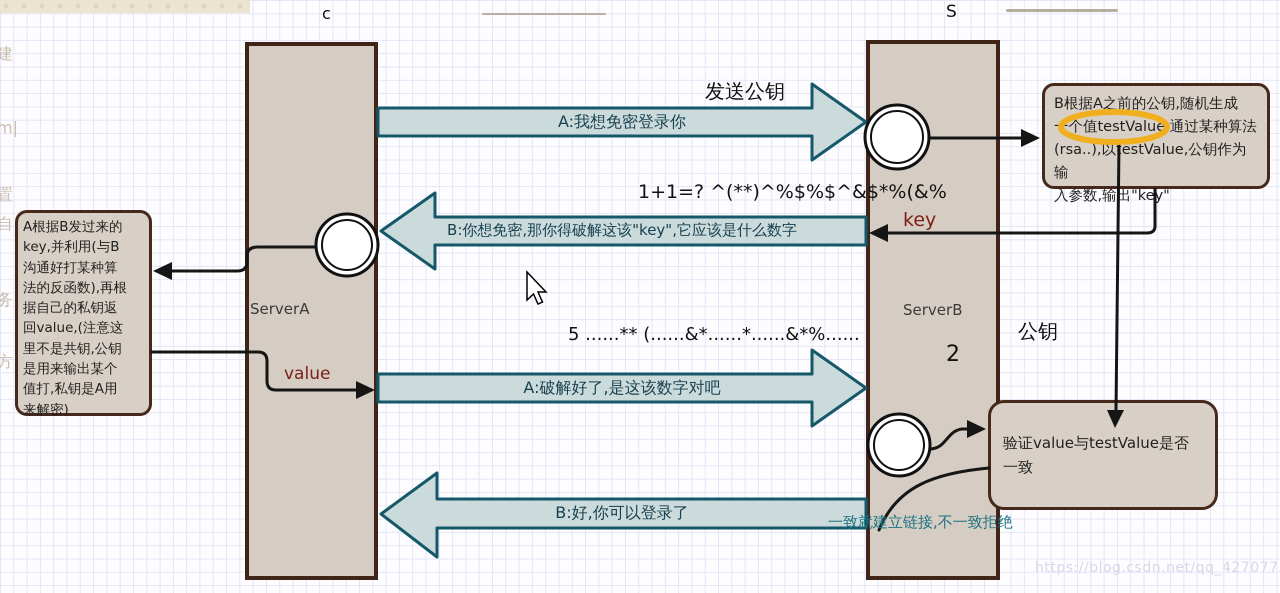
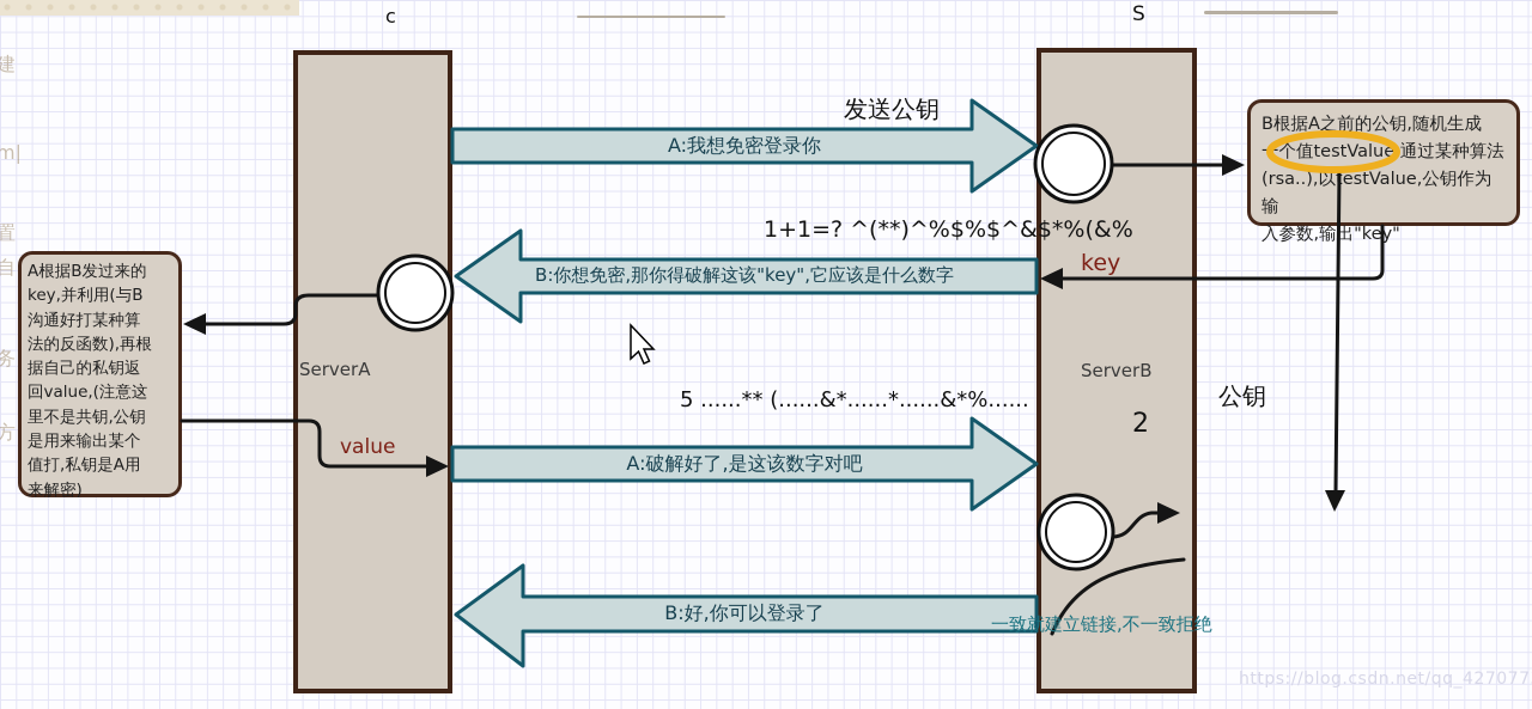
  建
  m|
  置
  自
  务
  方
  c
  S
  A根据B发过来的
  key,并利用(与B
  沟通好打某种算
  法的反函数),再根
  据自己的私钥返
  回value,(注意这
  里不是共钥,公钥
  是用来输出某个
  值打,私钥是A用
  来解密)
  B根据A之前的公钥,随机生成
  个值testValue通过某种算法
  (rsa..),以estValue,公钥作为输
  入参数,输出"key"
- 验证value与testValue是否一致
  A:我想免密登录你
  B:你想免密,那你得破解这该"key",它应该是什么数字
  A:破解好了,是这该数字对吧
  B:好,你可以登录了
  发送公钥
  1+1=? ^(**)^%$%$^&$*%(&%
  key
  5 ......** (......&*......*......&*%......
  value
  一致就建立链接,不一致拒绝
  公钥
  ServerA
  ServerB
  2
  https://blog.csdn.net/qq_427077
